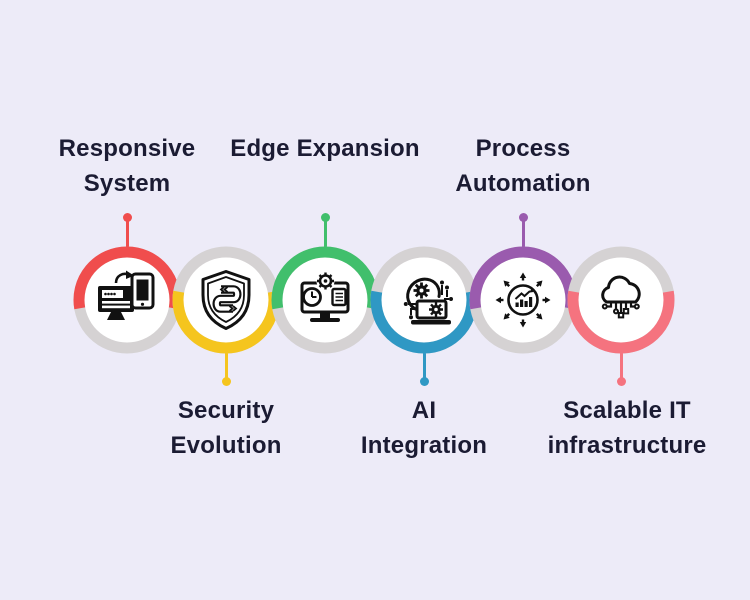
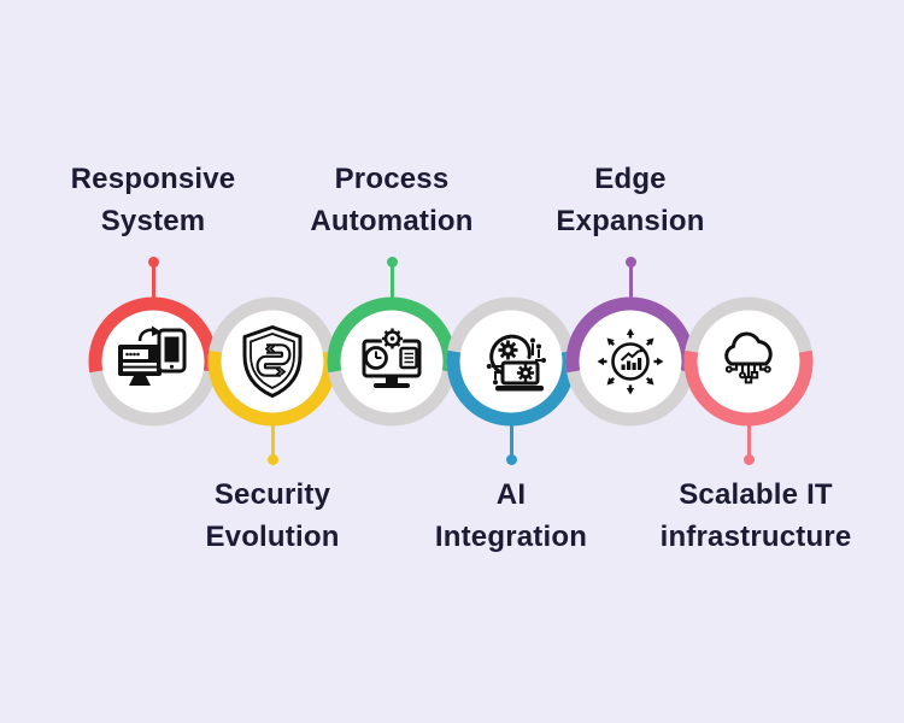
  Responsive System
  Security Evolution
- Edge Expansion
+ Process Automation
  AI Integration
- Process Automation
+ Edge Expansion
  Scalable IT infrastructure
